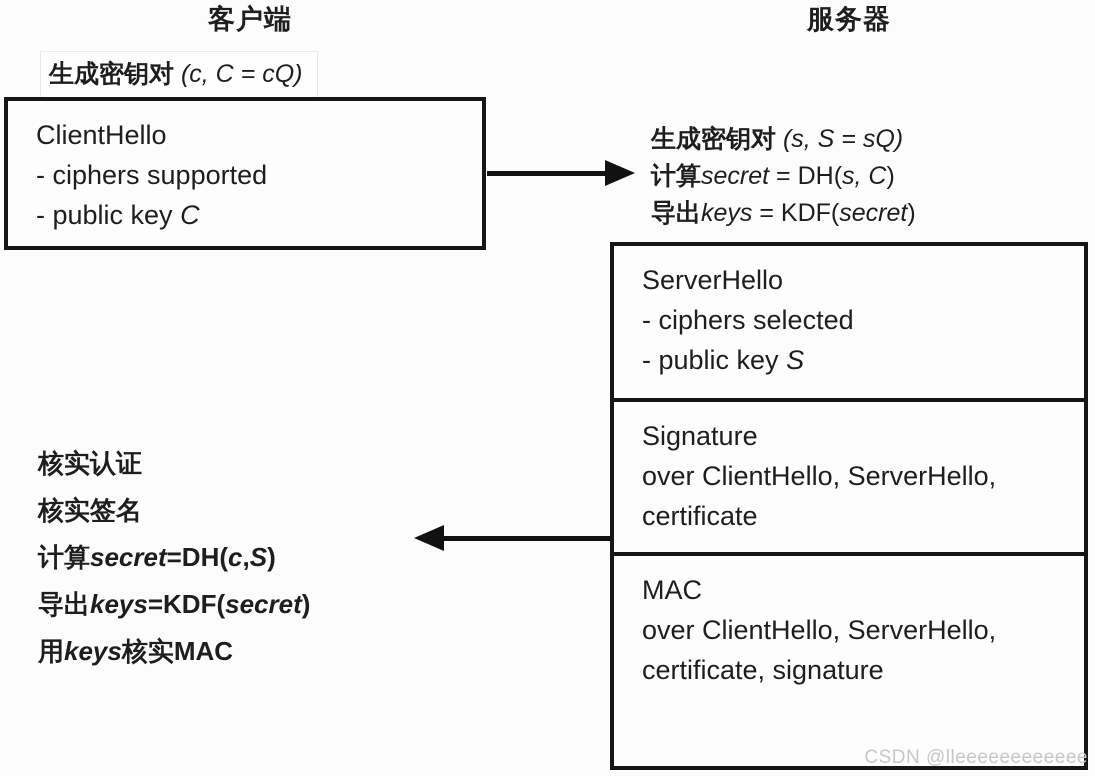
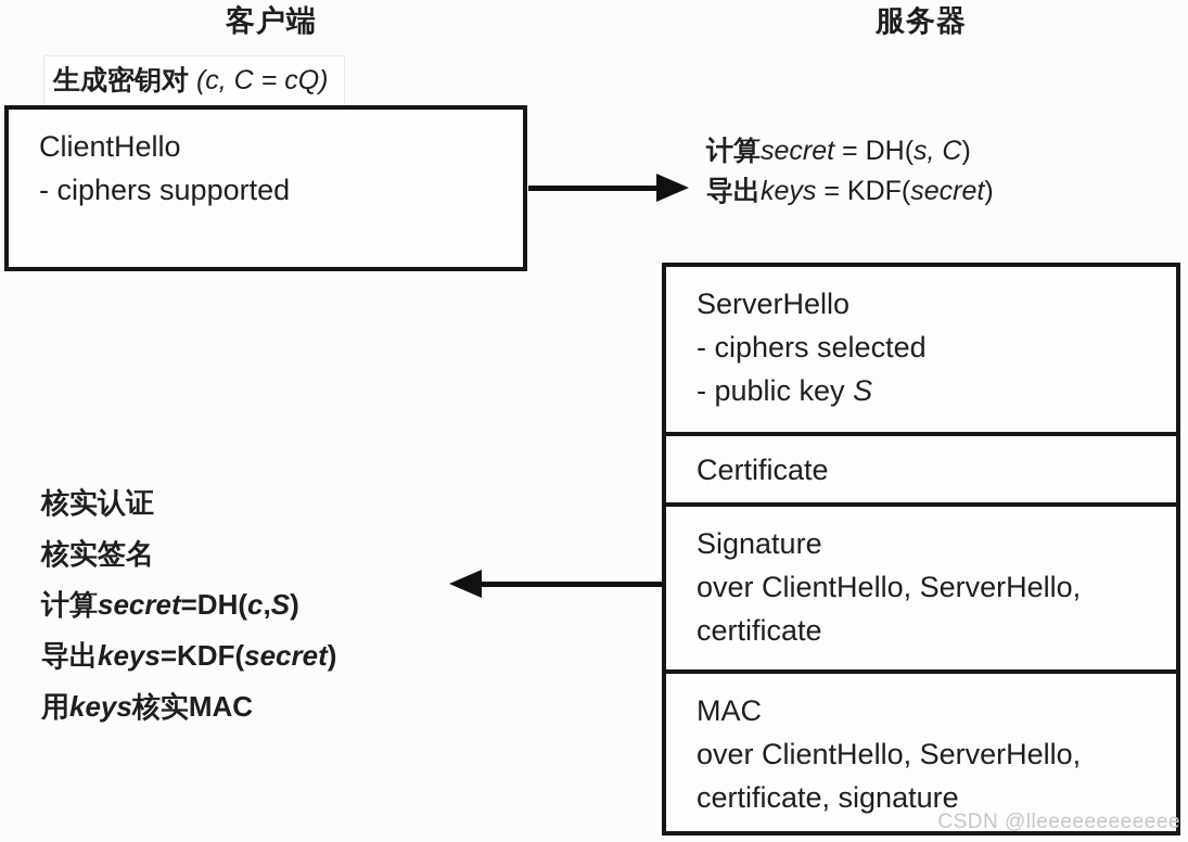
  客户端
  服务器
  生成密钥对 (c, C = cQ)
  ClientHello
  - ciphers supported
- - public key C
- 生成密钥对 (s, S = sQ)
  计算secret = DH(s, C)
  导出keys = KDF(secret)
  ServerHello
  - ciphers selected
  - public key S
+ Certificate
  Signature
  over ClientHello, ServerHello,
  certificate
  MAC
  over ClientHello, ServerHello,
  certificate, signature
  核实认证
  核实签名
  计算secret=DH(c,S)
  导出keys=KDF(secret)
  用keys核实MAC
  CSDN @lleeeeeeeeeeee
